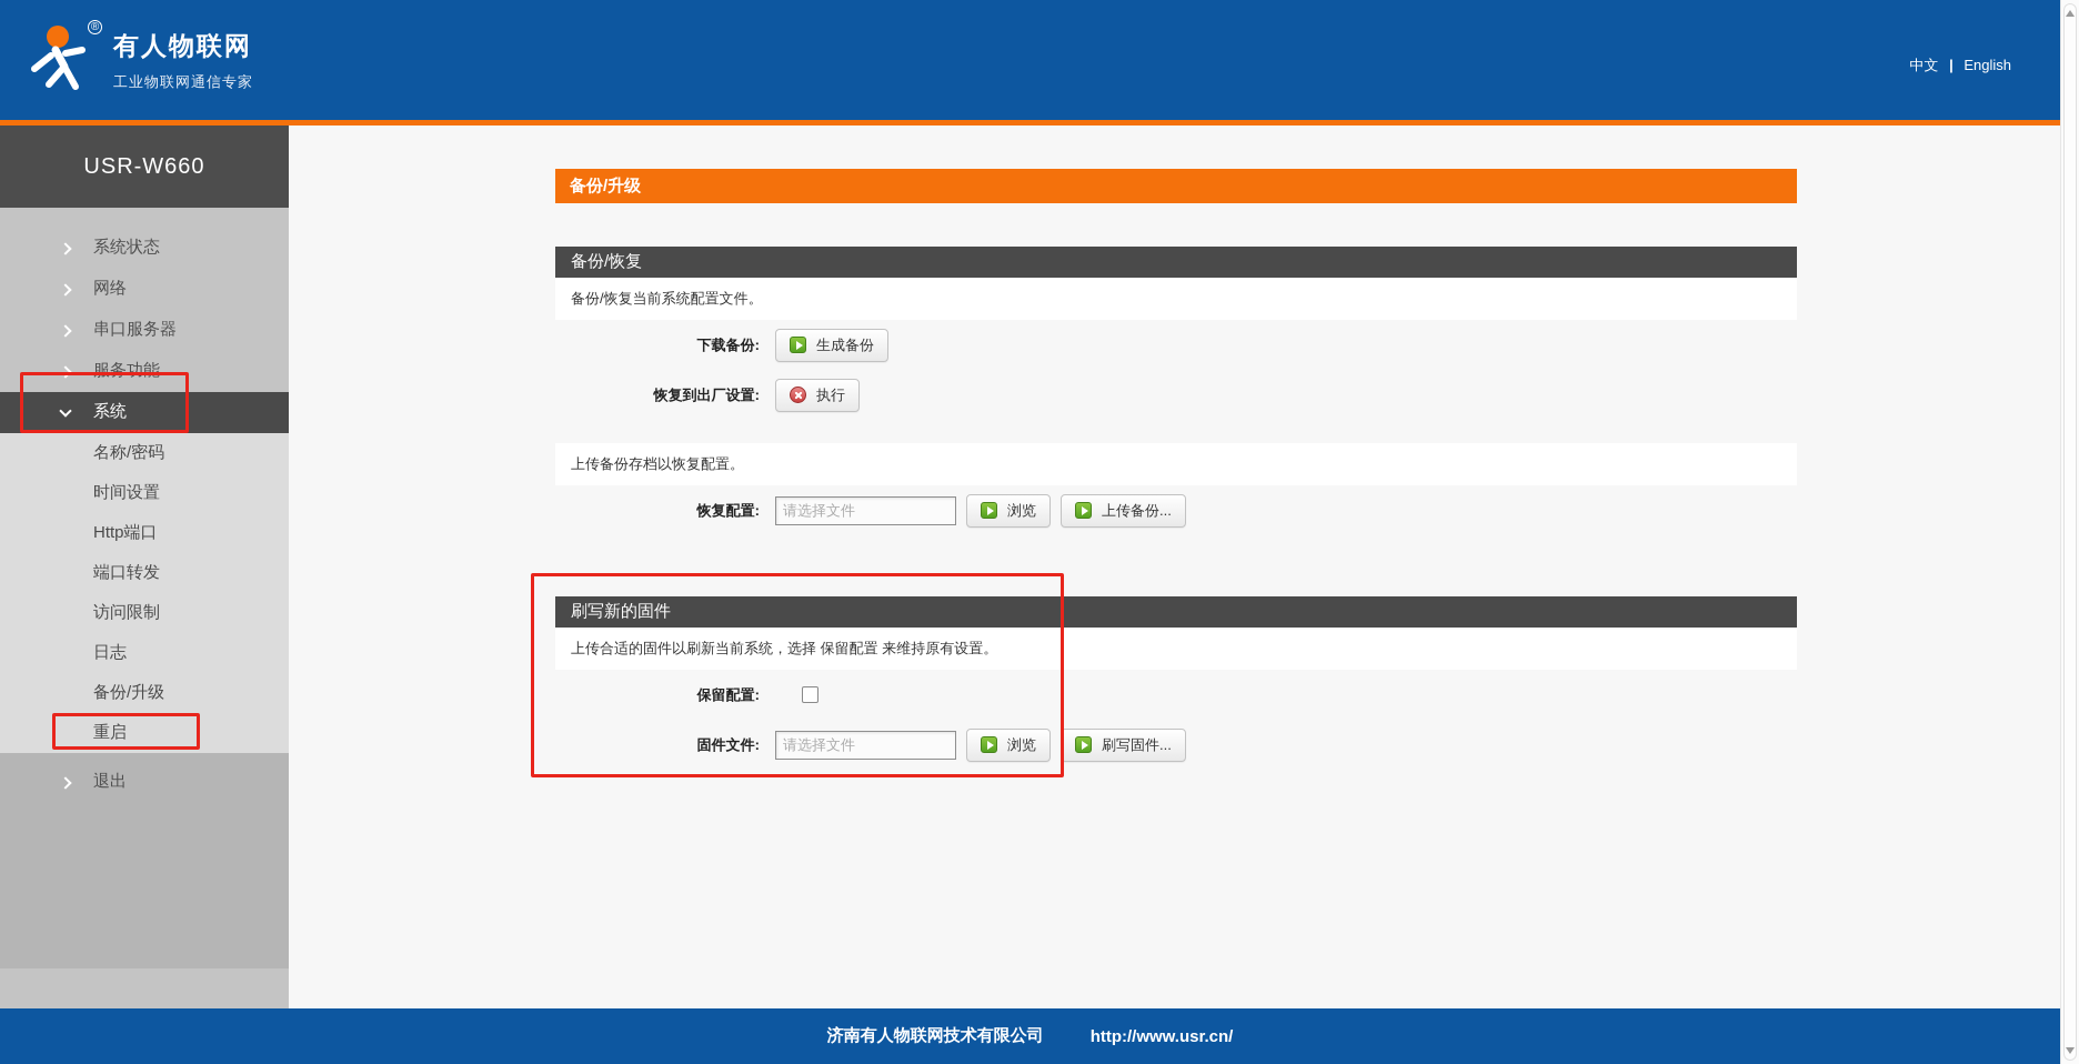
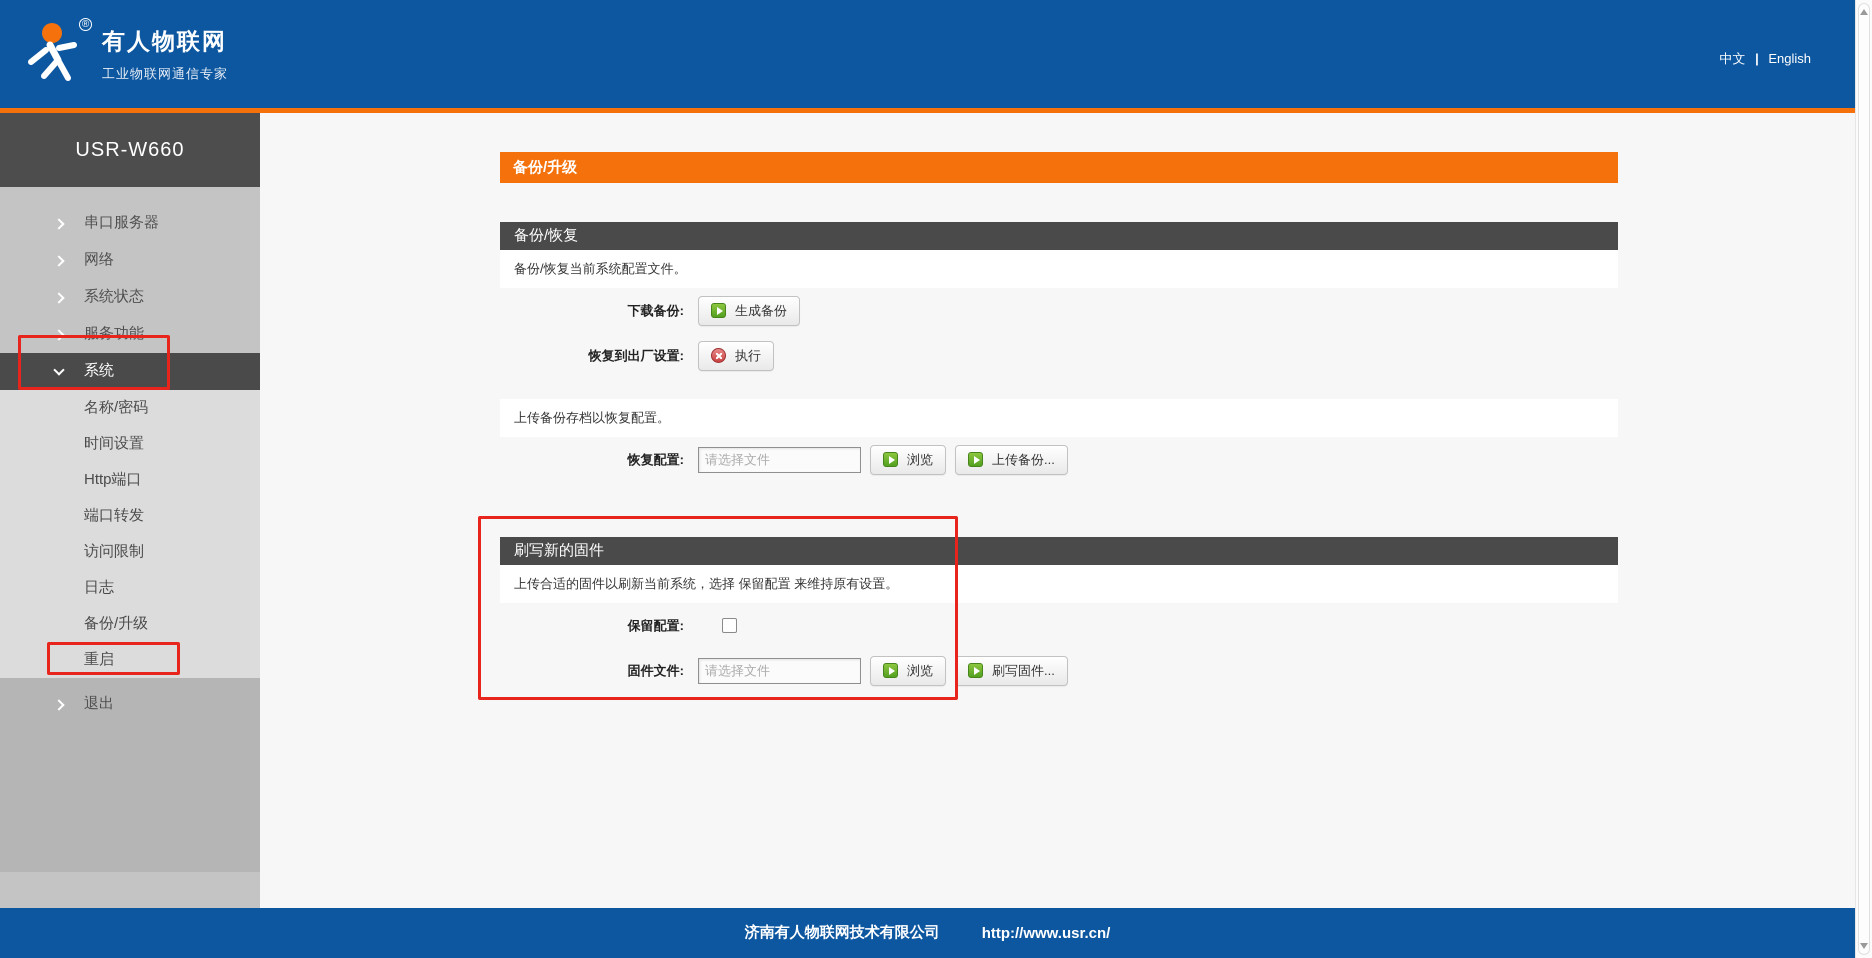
  ®
  有人物联网
  工业物联网通信专家
  中文 | English
  USR-W660
- 系统状态
+ 串口服务器
  网络
- 串口服务器
+ 系统状态
  服务功能
  系统
  名称/密码
  时间设置
  Http端口
  端口转发
  访问限制
  日志
  备份/升级
  重启
  退出
  备份/升级
  备份/恢复
  备份/恢复当前系统配置文件。
  下载备份:
  生成备份
  恢复到出厂设置:
  执行
  上传备份存档以恢复配置。
  恢复配置:
  请选择文件
  浏览
  上传备份...
  刷写新的固件
  上传合适的固件以刷新当前系统，选择 保留配置 来维持原有设置。
  保留配置:
  固件文件:
  请选择文件
  浏览
  刷写固件...
  济南有人物联网技术有限公司
  http://www.usr.cn/
